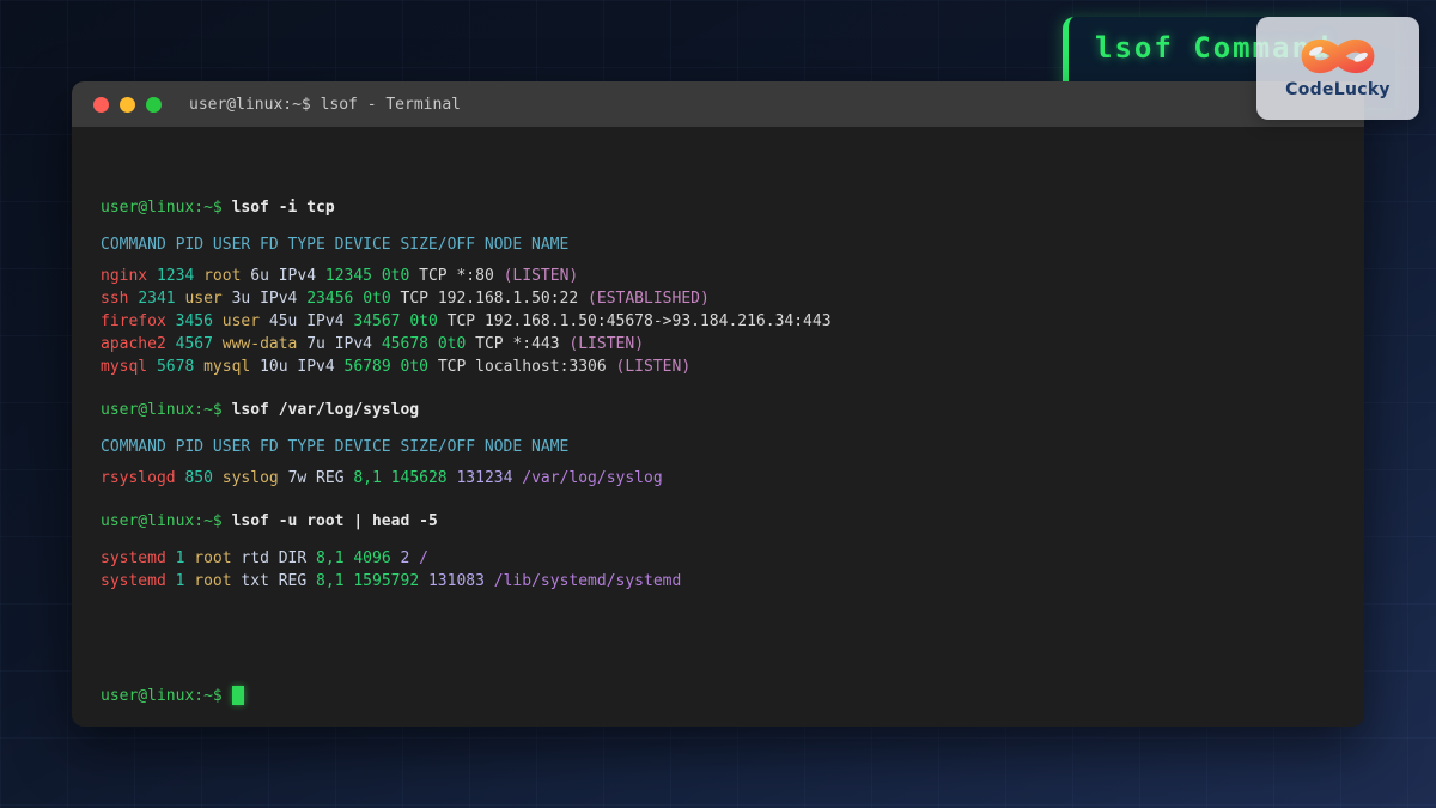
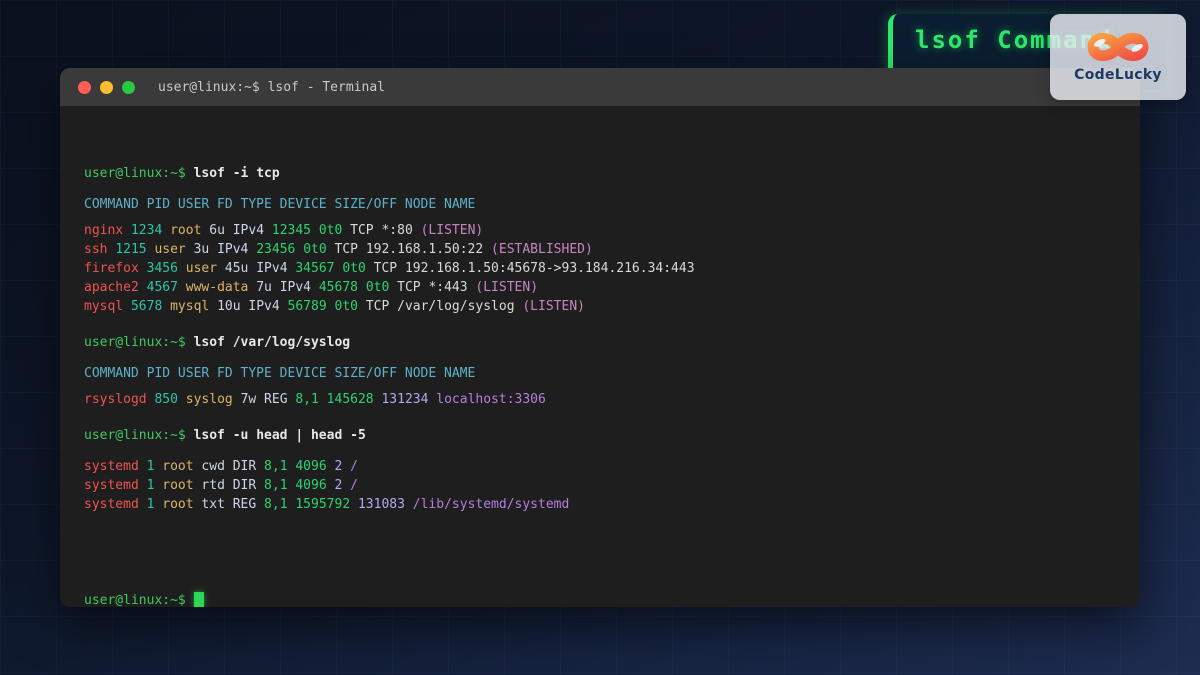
  lsof Comman
  user@linux:~$ lsof - Terminal
  user@linux:~$ lsof -i tcp
  COMMAND PID USER FD TYPE DEVICE SIZE/OFF NODE NAME
  nginx 1234 root 6u IPv4 12345 0t0 TCP *:80 (LISTEN)
- ssh 2341 user 3u IPv4 23456 0t0 TCP 192.168.1.50:22 (ESTABLISHED)
+ ssh 1215 user 3u IPv4 23456 0t0 TCP 192.168.1.50:22 (ESTABLISHED)
  firefox 3456 user 45u IPv4 34567 0t0 TCP 192.168.1.50:45678->93.184.216.34:443
  apache2 4567 www-data 7u IPv4 45678 0t0 TCP *:443 (LISTEN)
- mysql 5678 mysql 10u IPv4 56789 0t0 TCP localhost:3306 (LISTEN)
+ mysql 5678 mysql 10u IPv4 56789 0t0 TCP /var/log/syslog (LISTEN)
  user@linux:~$ lsof /var/log/syslog
  COMMAND PID USER FD TYPE DEVICE SIZE/OFF NODE NAME
- rsyslogd 850 syslog 7w REG 8,1 145628 131234 /var/log/syslog
+ rsyslogd 850 syslog 7w REG 8,1 145628 131234 localhost:3306
- user@linux:~$ lsof -u root | head -5
+ user@linux:~$ lsof -u head | head -5
+ systemd 1 root cwd DIR 8,1 4096 2 /
  systemd 1 root rtd DIR 8,1 4096 2 /
  systemd 1 root txt REG 8,1 1595792 131083 /lib/systemd/systemd
  user@linux:~$
  CodeLucky
